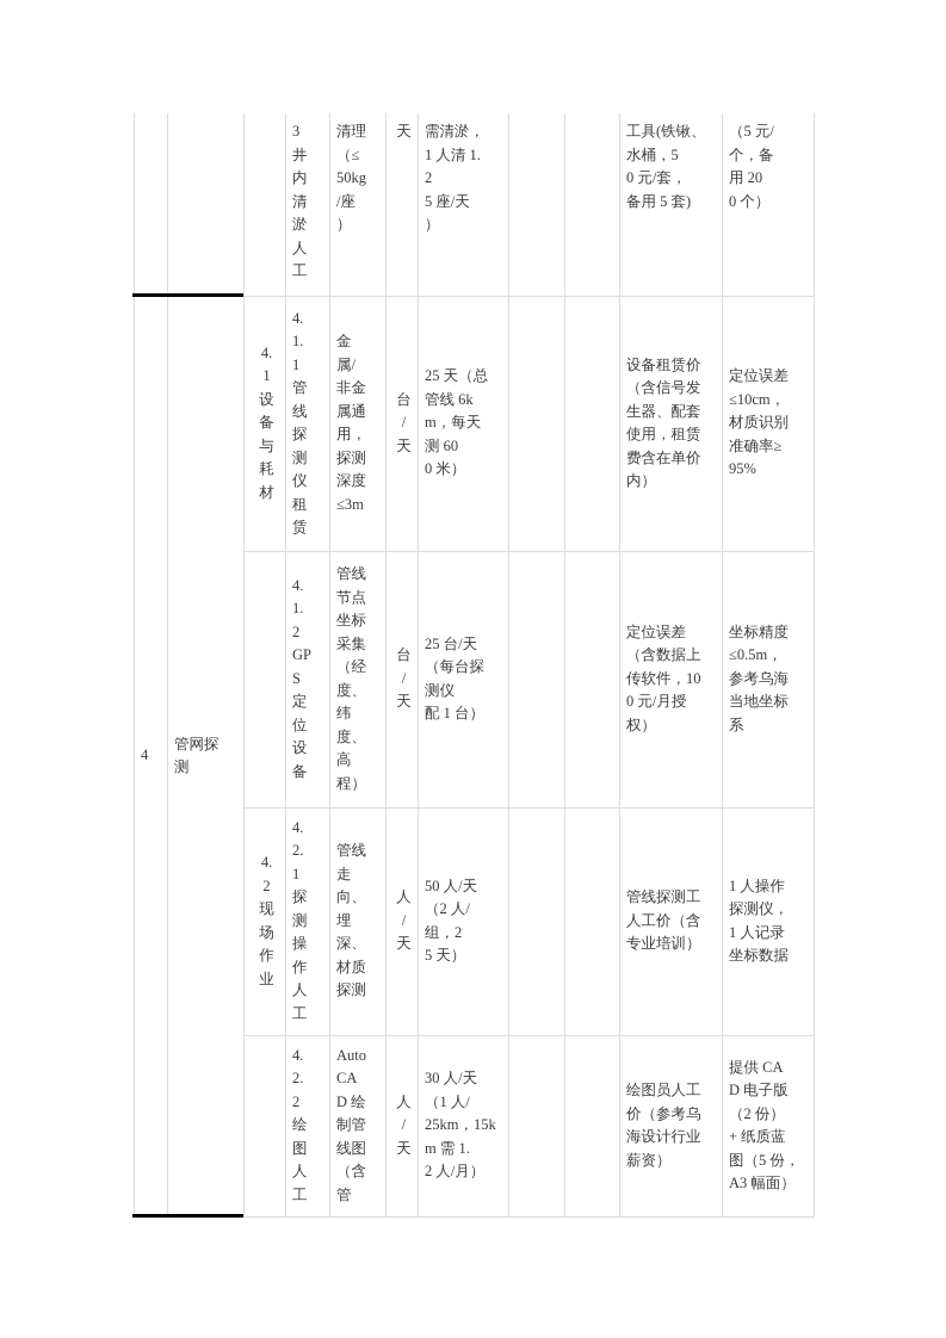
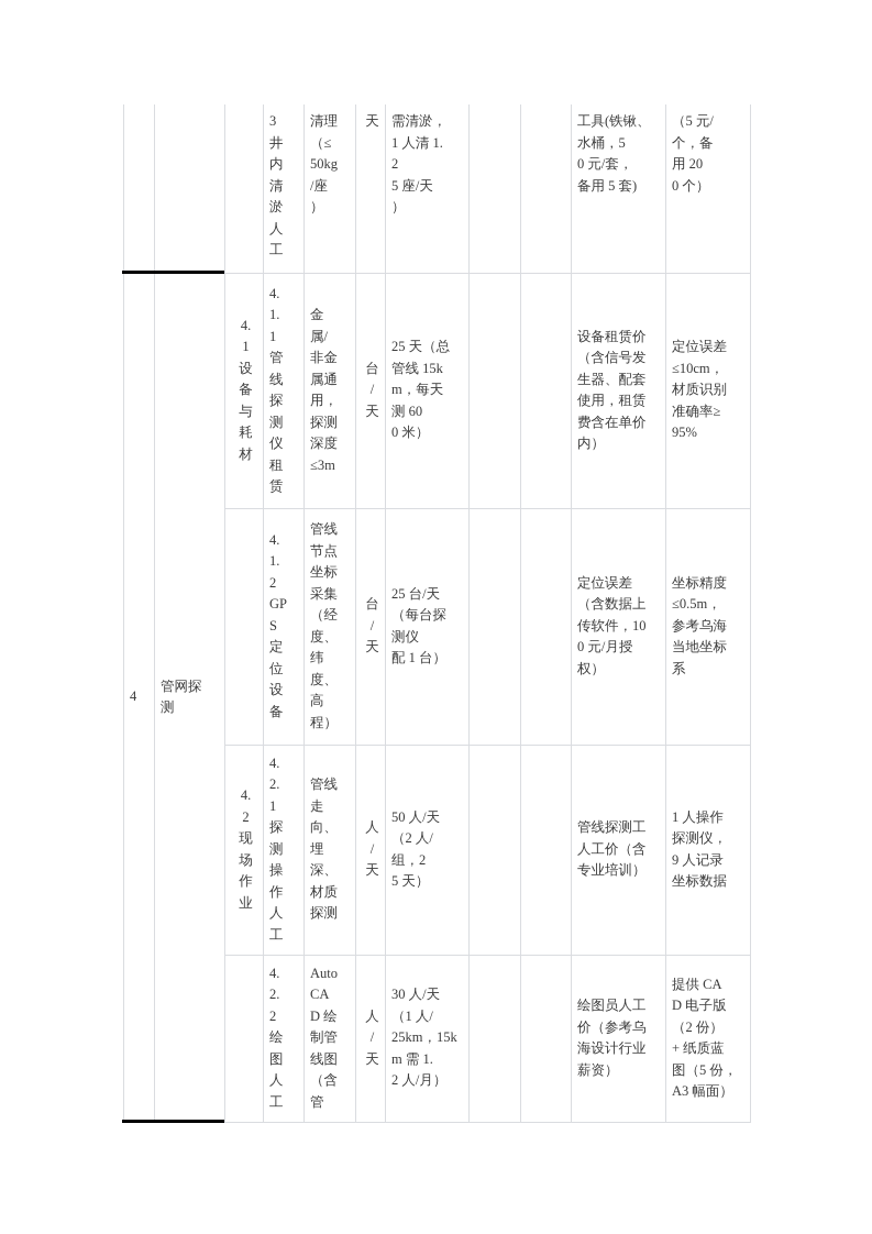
  			3 井 内 清 淤 人 工	清理 （≤ 50kg /座 ）	天	需清淤， 1 人清 1. 2 5 座/天 ）			工具(铁锹、 水桶，5 0 元/套， 备用 5 套)	（5 元/ 个，备 用 20 0 个）
- 4	管网探 测	4. 1 设 备 与 耗 材	4. 1. 1 管 线 探 测 仪 租 赁	金 属/ 非金 属通 用， 探测 深度 ≤3m	台 / 天	25 天（总 管线 6k m，每天 测 60 0 米）			设备租赁价 （含信号发 生器、配套 使用，租赁 费含在单价 内）	定位误差 ≤10cm， 材质识别 准确率≥ 95%
+ 4	管网探 测	4. 1 设 备 与 耗 材	4. 1. 1 管 线 探 测 仪 租 赁	金 属/ 非金 属通 用， 探测 深度 ≤3m	台 / 天	25 天（总 管线 15k m，每天 测 60 0 米）			设备租赁价 （含信号发 生器、配套 使用，租赁 费含在单价 内）	定位误差 ≤10cm， 材质识别 准确率≥ 95%
  	4. 1. 2 GP S 定 位 设 备	管线 节点 坐标 采集 （经 度、 纬 度、 高 程）	台 / 天	25 台/天 （每台探 测仪 配 1 台）			定位误差 （含数据上 传软件，10 0 元/月授 权）	坐标精度 ≤0.5m， 参考乌海 当地坐标 系
- 4. 2 现 场 作 业	4. 2. 1 探 测 操 作 人 工	管线 走 向、 埋 深、 材质 探测	人 / 天	50 人/天 （2 人/ 组，2 5 天）			管线探测工 人工价（含 专业培训）	1 人操作 探测仪， 1 人记录 坐标数据
+ 4. 2 现 场 作 业	4. 2. 1 探 测 操 作 人 工	管线 走 向、 埋 深、 材质 探测	人 / 天	50 人/天 （2 人/ 组，2 5 天）			管线探测工 人工价（含 专业培训）	1 人操作 探测仪， 9 人记录 坐标数据
  	4. 2. 2 绘 图 人 工	Auto CA D 绘 制管 线图 （含 管	人 / 天	30 人/天 （1 人/ 25km，15k m 需 1. 2 人/月）			绘图员人工 价（参考乌 海设计行业 薪资）	提供 CA D 电子版 （2 份） + 纸质蓝 图（5 份， A3 幅面）
